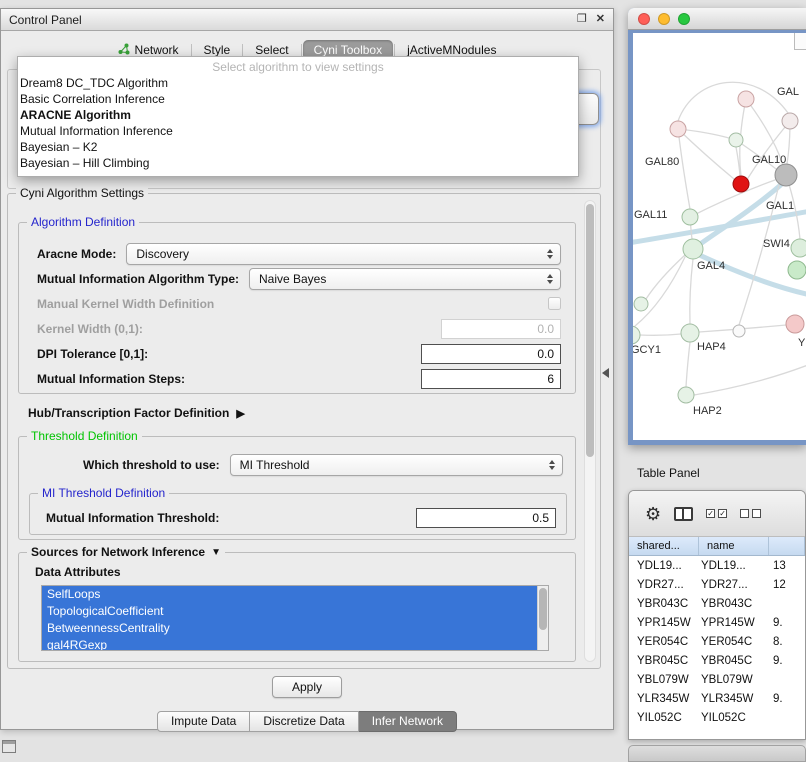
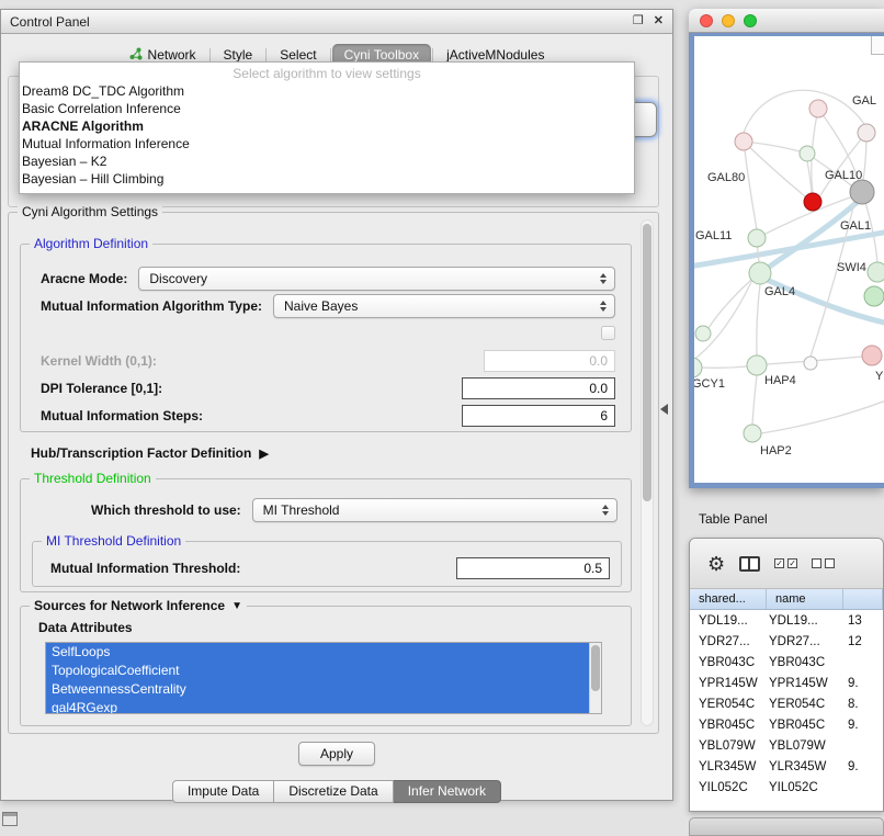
  Control Panel
  ❐
  ✕
  Network
  Style
  Select
  Cyni Toolbox
  jActiveMNodules
  Select algorithm to view settings
  Dream8 DC_TDC Algorithm
  Basic Correlation Inference
  ARACNE Algorithm
  Mutual Information Inference
  Bayesian – K2
  Bayesian – Hill Climbing
  Cyni Algorithm Settings
  Algorithm Definition
  Aracne Mode:
  Discovery
  Mutual Information Algorithm Type:
  Naive Bayes
- Manual Kernel Width Definition
  Kernel Width (0,1):
  0.0
  DPI Tolerance [0,1]:
  0.0
  Mutual Information Steps:
  6
  Hub/Transcription Factor Definition
  ▶
  Threshold Definition
  Which threshold to use:
  MI Threshold
  MI Threshold Definition
  Mutual Information Threshold:
  0.5
  Sources for Network Inference
  ▼
  Data Attributes
  SelfLoops
  TopologicalCoefficient
  BetweennessCentrality
  gal4RGexp
  Apply
  Impute Data
  Discretize Data
  Infer Network
  GAL80
  GAL10
  GAL11
  GAL1
  SWI4
  GAL4
  GCY1
  HAP4
  HAP2
  GAL
  Y
  Table Panel
  ⚙
  ✓
  ✓
  shared...
  name
  YDL19...
  YDL19...
  13
  YDR27...
  YDR27...
  12
  YBR043C
  YBR043C
  YPR145W
  YPR145W
  9.
  YER054C
  YER054C
  8.
  YBR045C
  YBR045C
  9.
  YBL079W
  YBL079W
  YLR345W
  YLR345W
  9.
  YIL052C
  YIL052C
